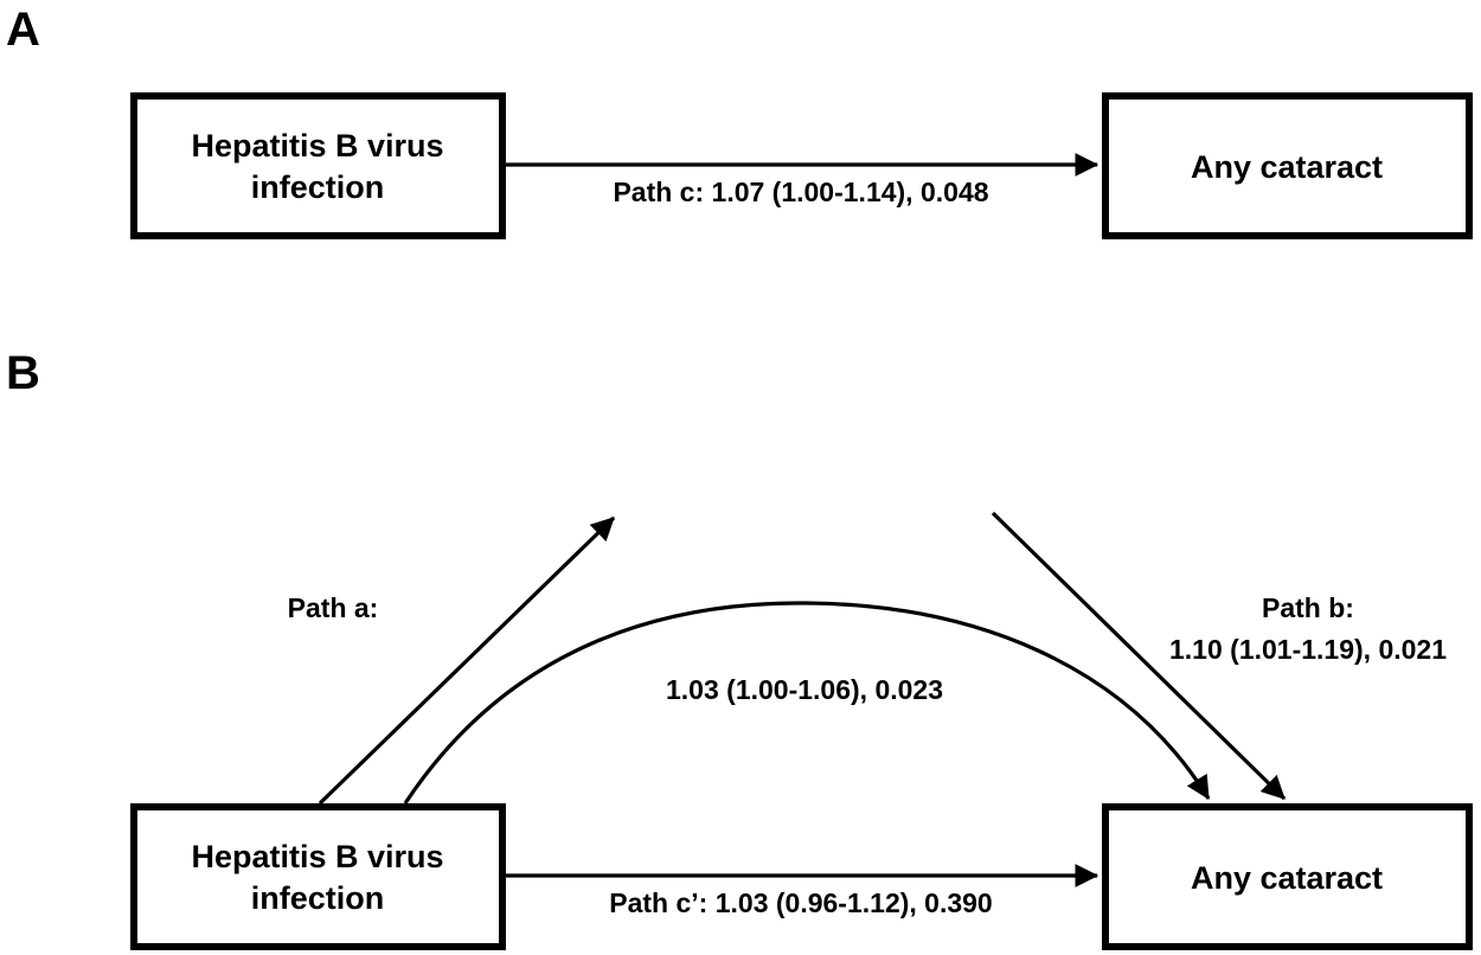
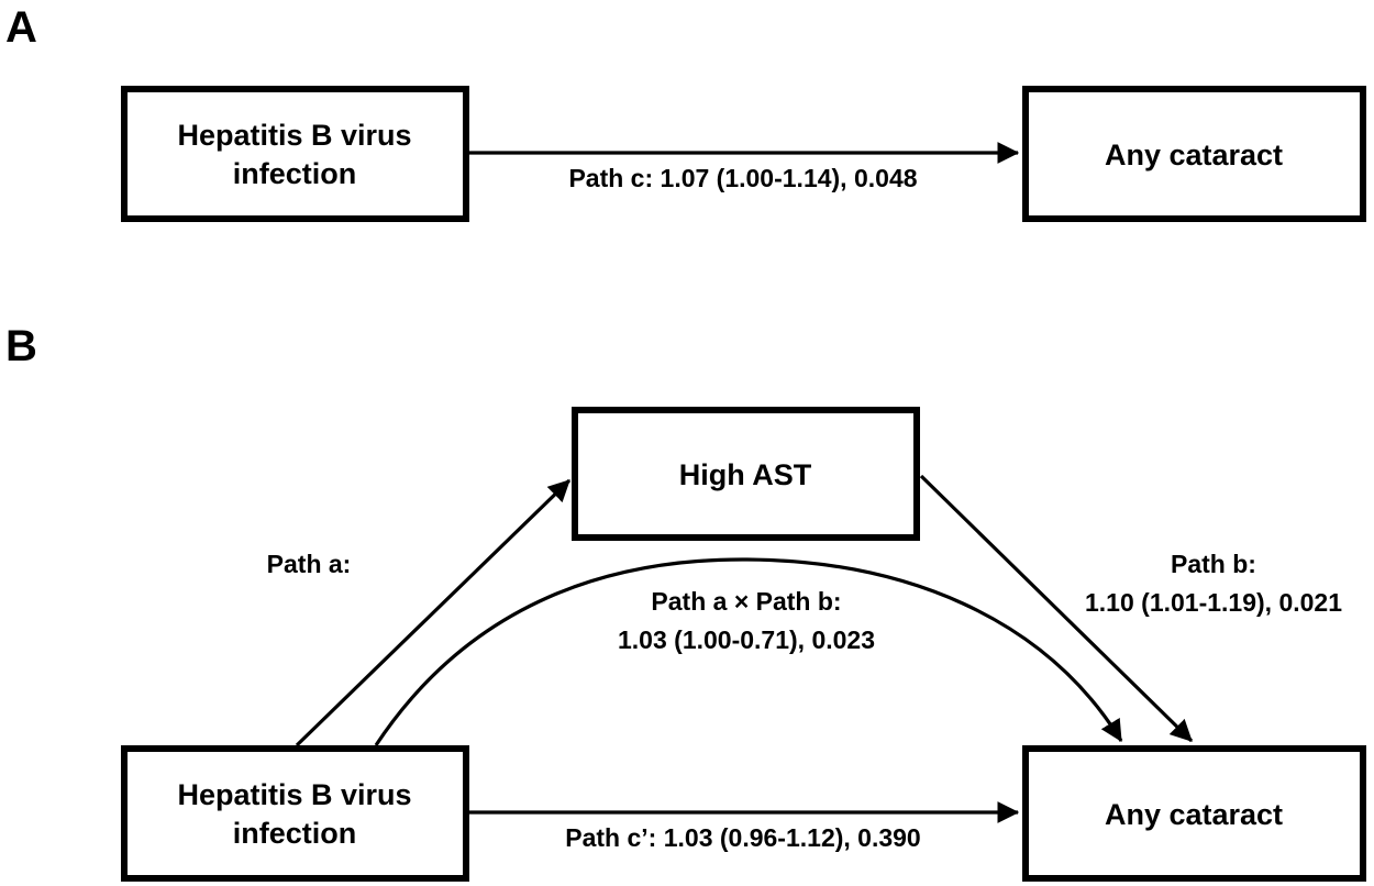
  A
  Hepatitis B virus
  infection
  Any cataract
  Path c: 1.07 (1.00-1.14), 0.048
  B
+ High AST
  Hepatitis B virus
  infection
  Any cataract
  Path a:
  Path b:
  1.10 (1.01-1.19), 0.021
+ Path a × Path b:
- 1.03 (1.00-1.06), 0.023
+ 1.03 (1.00-0.71), 0.023
  Path c’: 1.03 (0.96-1.12), 0.390
